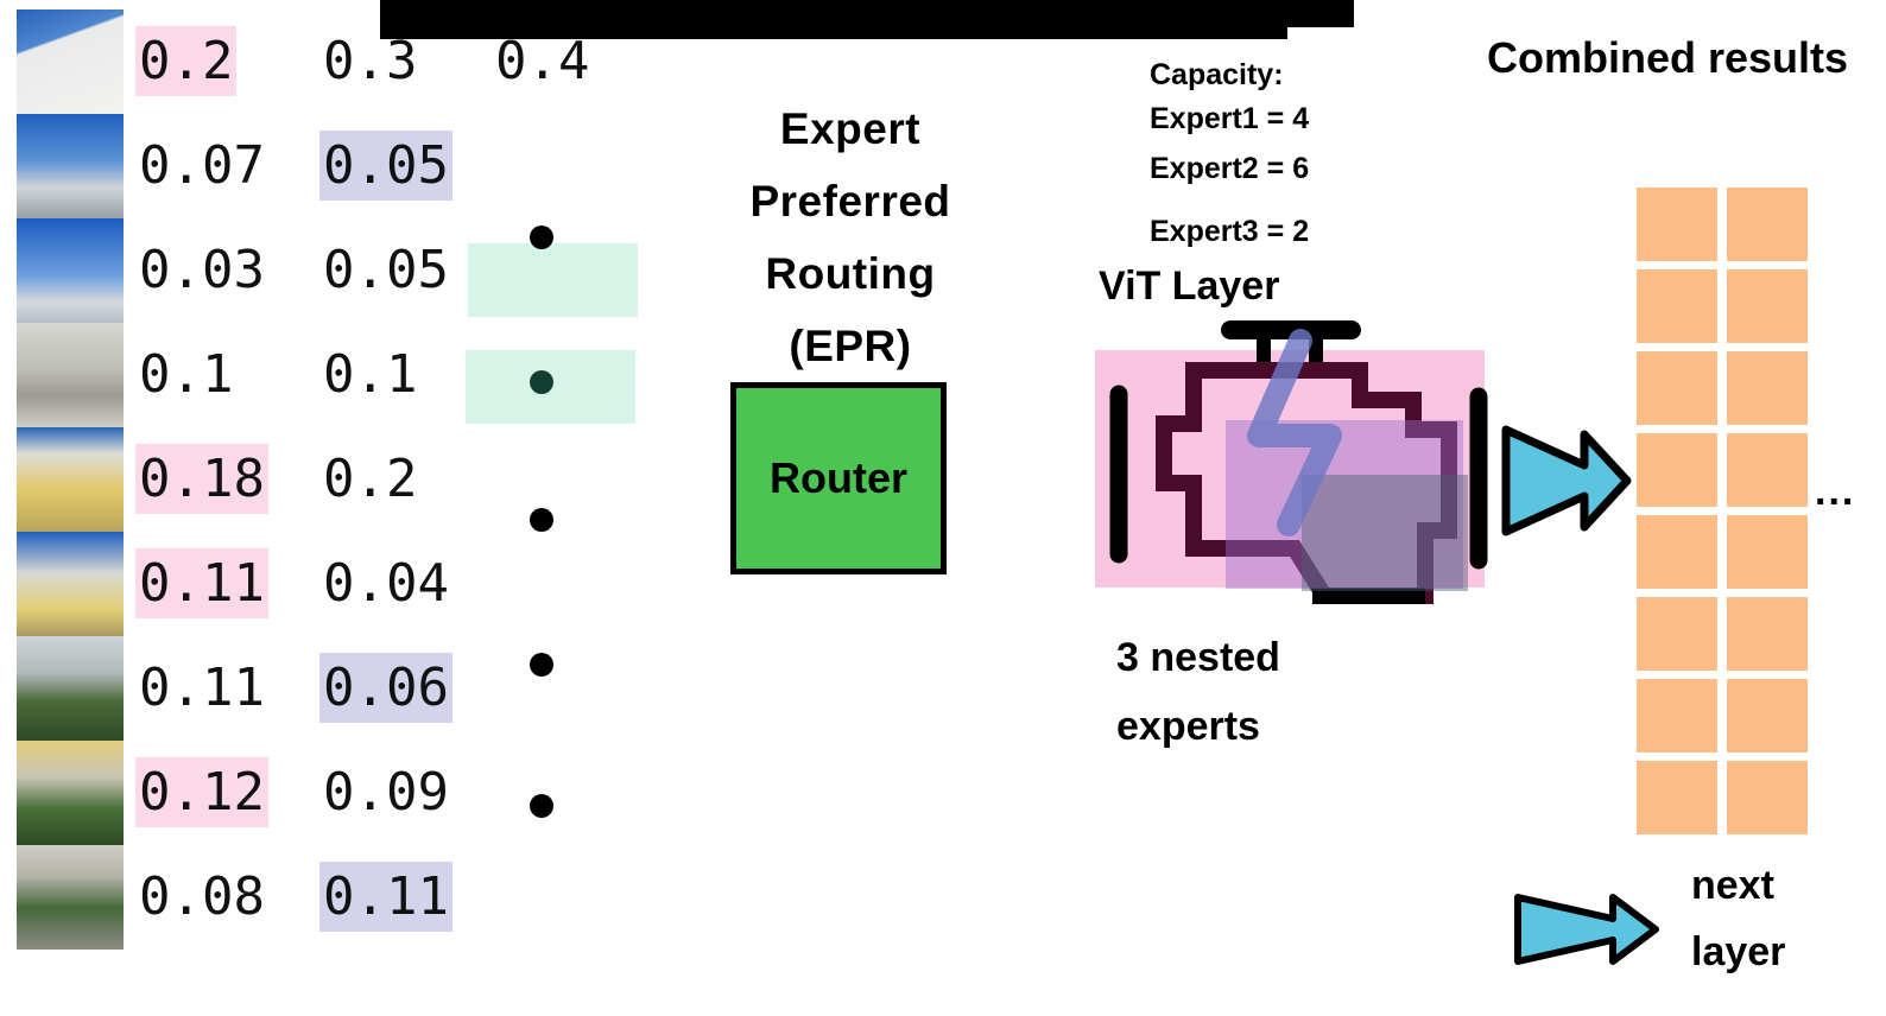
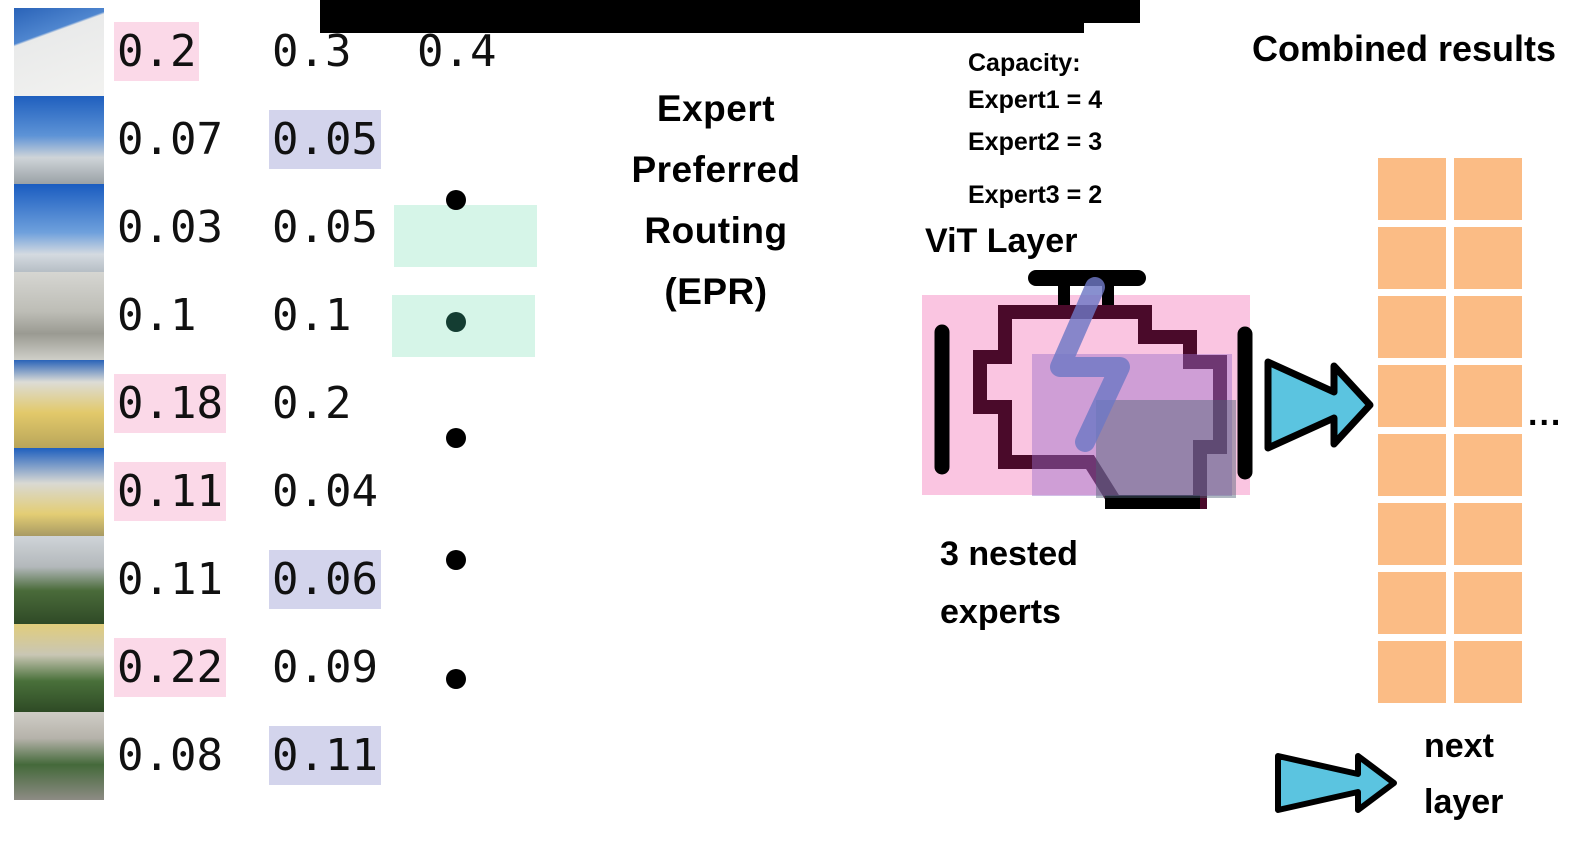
  0.2
  0.3
  0.4
  0.07
  0.05
  0.03
  0.05
  0.1
  0.1
  0.18
  0.2
  0.11
  0.04
  0.11
  0.06
- 0.12
+ 0.22
  0.09
  0.08
  0.11
  Expert
  Preferred
  Routing
  (EPR)
- Router
  Capacity:
  Expert1 = 4
- Expert2 = 6
+ Expert2 = 3
  Expert3 = 2
  ViT Layer
  3 nested
  experts
  Combined results
  ...
  next
  layer
